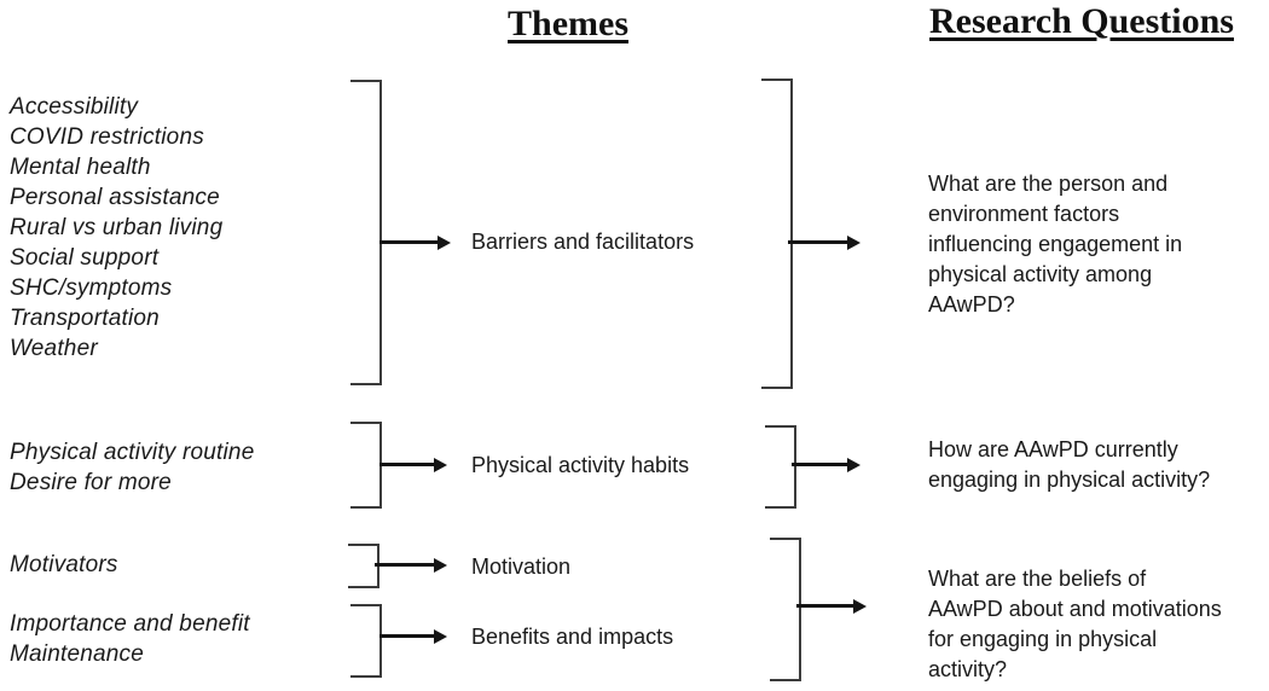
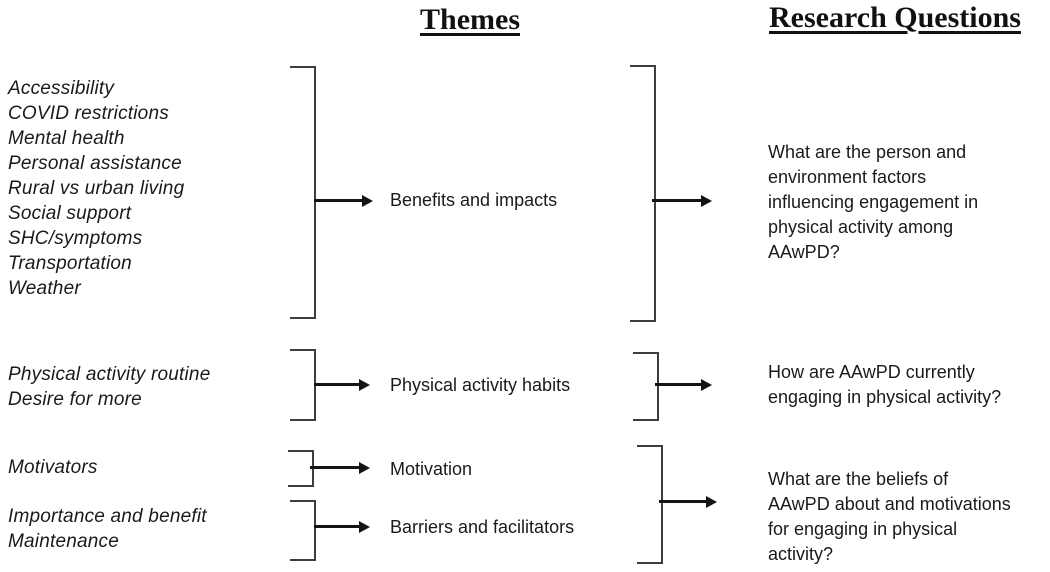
  Themes
  Research Questions
  Accessibility
  COVID restrictions
  Mental health
  Personal assistance
  Rural vs urban living
  Social support
  SHC/symptoms
  Transportation
  Weather
  Physical activity routine
  Desire for more
  Motivators
  Importance and benefit
  Maintenance
- Barriers and facilitators
+ Benefits and impacts
  Physical activity habits
  Motivation
- Benefits and impacts
+ Barriers and facilitators
  What are the person and
  environment factors
  influencing engagement in
  physical activity among
  AAwPD?
  How are AAwPD currently
  engaging in physical activity?
  What are the beliefs of
  AAwPD about and motivations
  for engaging in physical
  activity?
